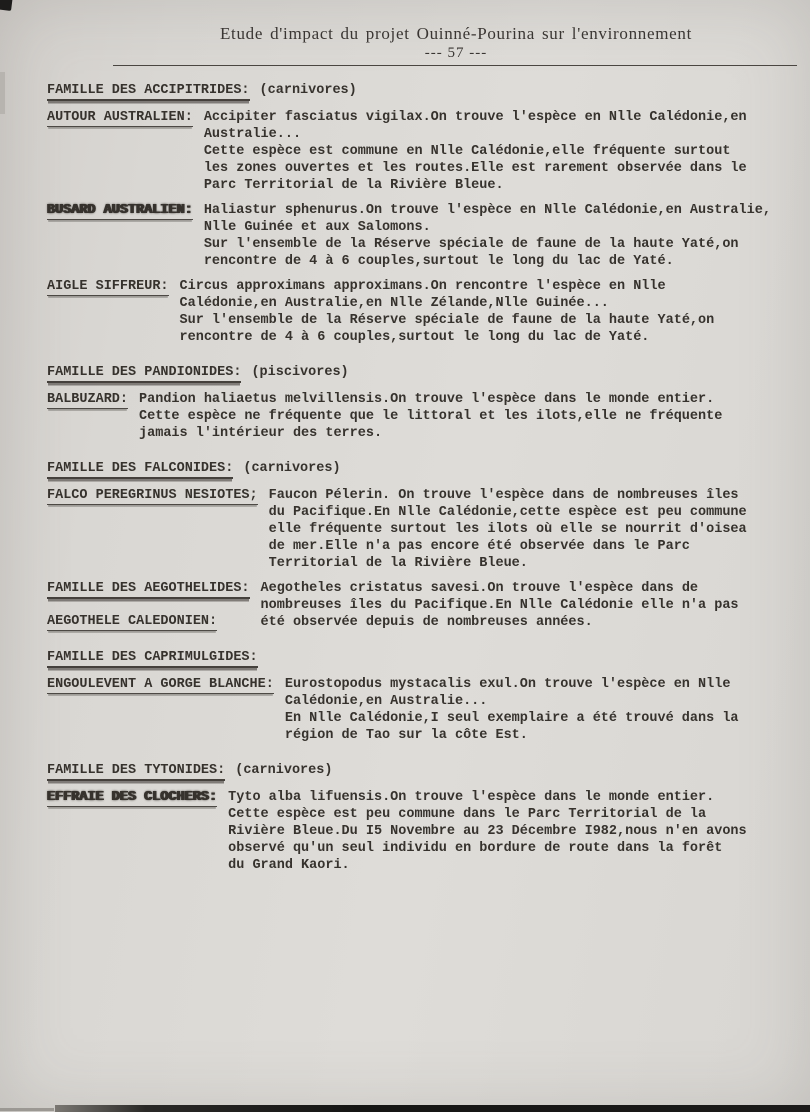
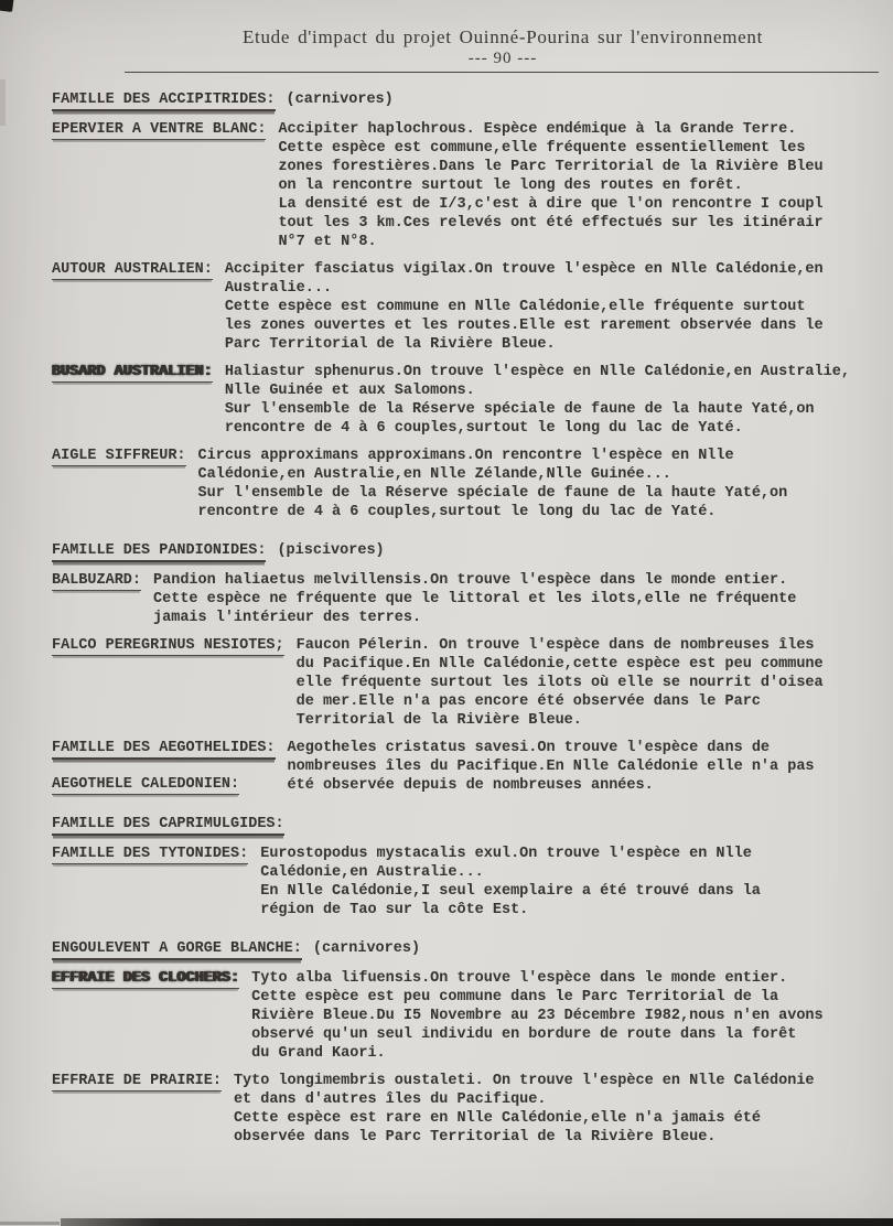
  Etude d'impact du projet Ouinné-Pourina sur l'environnement
- --- 57 ---
+ --- 90 ---
  FAMILLE DES ACCIPITRIDES: (carnivores)
+ EPERVIER A VENTRE BLANC:
+ Accipiter haplochrous. Espèce endémique à la Grande Terre.
+ Cette espèce est commune,elle fréquente essentiellement les
+ zones forestières.Dans le Parc Territorial de la Rivière Bleu
+ on la rencontre surtout le long des routes en forêt.
+ La densité est de I/3,c'est à dire que l'on rencontre I coupl
+ tout les 3 km.Ces relevés ont été effectués sur les itinérair
+ N°7 et N°8.
  AUTOUR AUSTRALIEN:
  Accipiter fasciatus vigilax.On trouve l'espèce en Nlle Calédonie,en
  Australie...
  Cette espèce est commune en Nlle Calédonie,elle fréquente surtout
  les zones ouvertes et les routes.Elle est rarement observée dans le
  Parc Territorial de la Rivière Bleue.
  BUSARD AUSTRALIEN:
  Haliastur sphenurus.On trouve l'espèce en Nlle Calédonie,en Australie,
  Nlle Guinée et aux Salomons.
  Sur l'ensemble de la Réserve spéciale de faune de la haute Yaté,on
  rencontre de 4 à 6 couples,surtout le long du lac de Yaté.
  AIGLE SIFFREUR:
  Circus approximans approximans.On rencontre l'espèce en Nlle
  Calédonie,en Australie,en Nlle Zélande,Nlle Guinée...
  Sur l'ensemble de la Réserve spéciale de faune de la haute Yaté,on
  rencontre de 4 à 6 couples,surtout le long du lac de Yaté.
  FAMILLE DES PANDIONIDES: (piscivores)
  BALBUZARD:
  Pandion haliaetus melvillensis.On trouve l'espèce dans le monde entier.
  Cette espèce ne fréquente que le littoral et les ilots,elle ne fréquente
  jamais l'intérieur des terres.
- FAMILLE DES FALCONIDES: (carnivores)
  FALCO PEREGRINUS NESIOTES;
  Faucon Pélerin. On trouve l'espèce dans de nombreuses îles
  du Pacifique.En Nlle Calédonie,cette espèce est peu commune
  elle fréquente surtout les ilots où elle se nourrit d'oisea
  de mer.Elle n'a pas encore été observée dans le Parc
  Territorial de la Rivière Bleue.
  FAMILLE DES AEGOTHELIDES:
  AEGOTHELE CALEDONIEN:
  Aegotheles cristatus savesi.On trouve l'espèce dans de
  nombreuses îles du Pacifique.En Nlle Calédonie elle n'a pas
  été observée depuis de nombreuses années.
  FAMILLE DES CAPRIMULGIDES:
- ENGOULEVENT A GORGE BLANCHE:
+ FAMILLE DES TYTONIDES:
  Eurostopodus mystacalis exul.On trouve l'espèce en Nlle
  Calédonie,en Australie...
  En Nlle Calédonie,I seul exemplaire a été trouvé dans la
  région de Tao sur la côte Est.
- FAMILLE DES TYTONIDES: (carnivores)
+ ENGOULEVENT A GORGE BLANCHE: (carnivores)
  EFFRAIE DES CLOCHERS:
  Tyto alba lifuensis.On trouve l'espèce dans le monde entier.
  Cette espèce est peu commune dans le Parc Territorial de la
  Rivière Bleue.Du I5 Novembre au 23 Décembre I982,nous n'en avons
  observé qu'un seul individu en bordure de route dans la forêt
  du Grand Kaori.
+ EFFRAIE DE PRAIRIE:
+ Tyto longimembris oustaleti. On trouve l'espèce en Nlle Calédonie
+ et dans d'autres îles du Pacifique.
+ Cette espèce est rare en Nlle Calédonie,elle n'a jamais été
+ observée dans le Parc Territorial de la Rivière Bleue.
